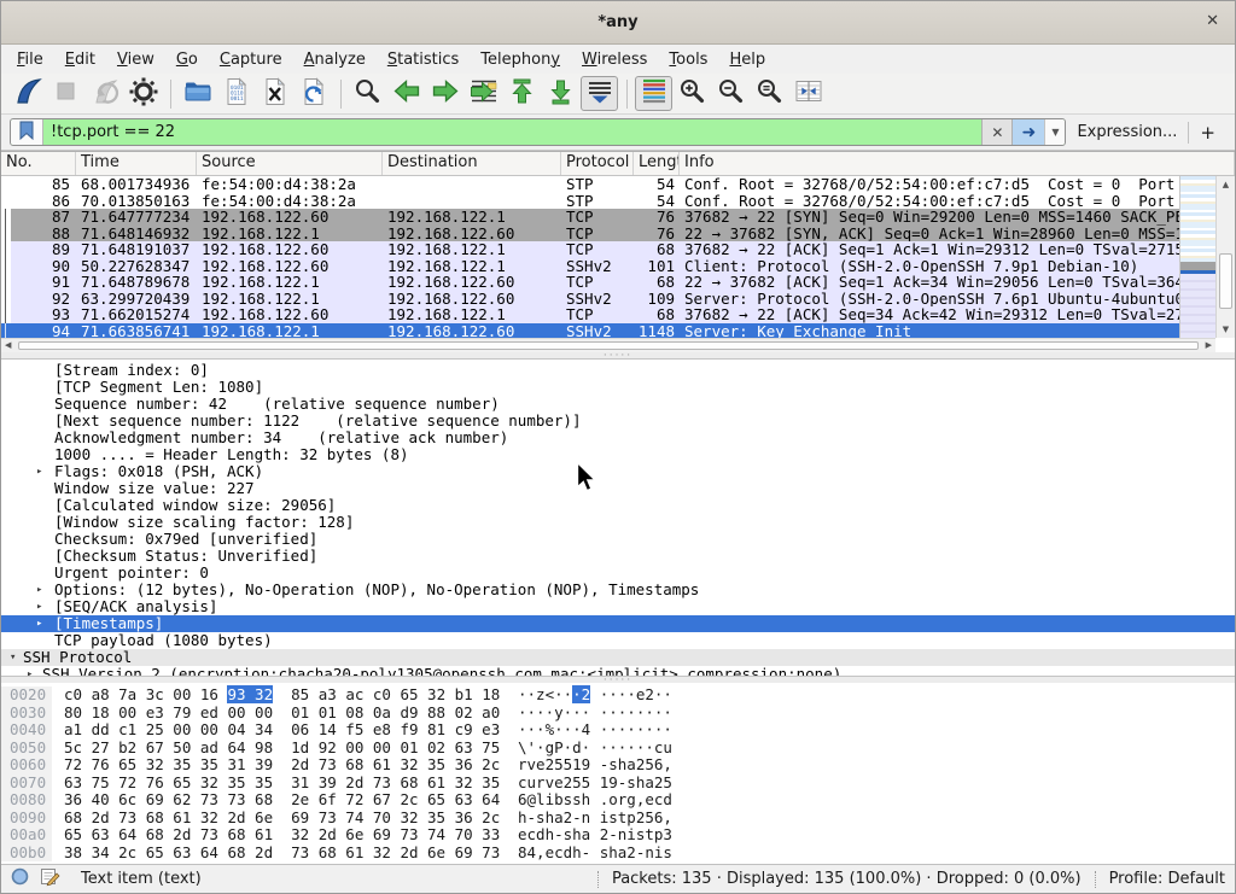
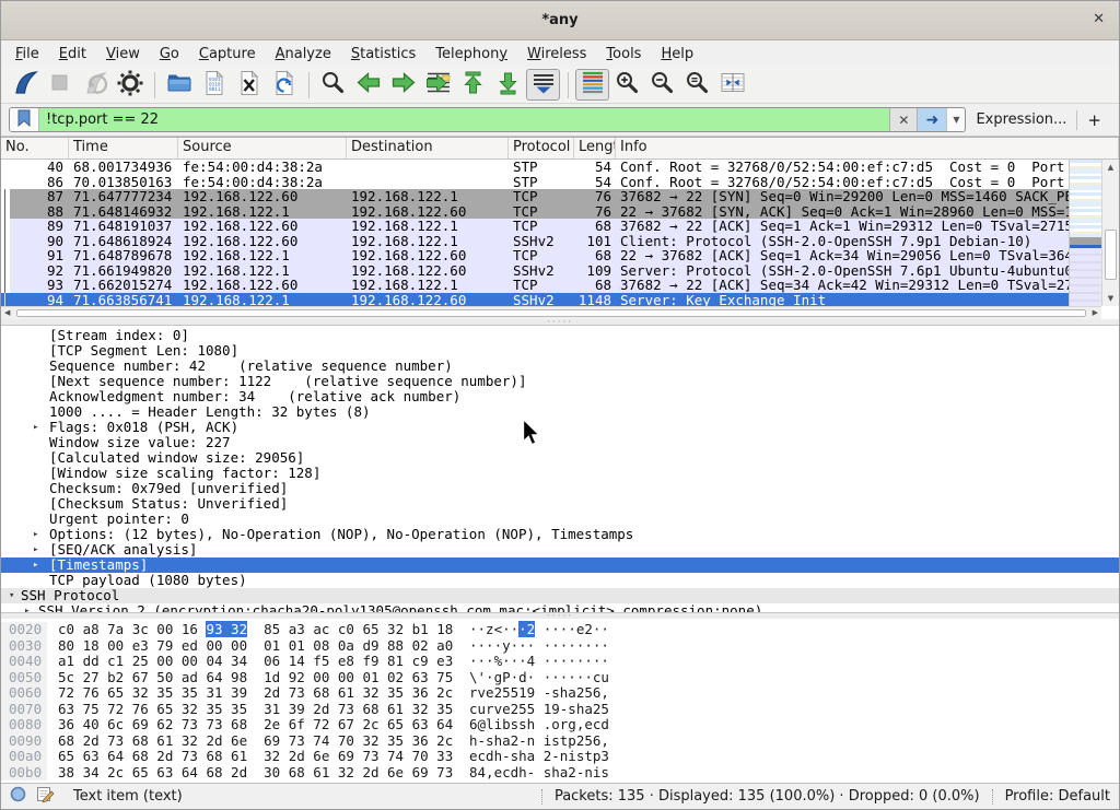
  *any
  ✕
  File
  Edit
  View
  Go
  Capture
  Analyze
  Statistics
  Telephony
  Wireless
  Tools
  Help
  !tcp.port == 22
  ✕
  ➜
  ▼
  Expression...
  +
  No.
  Time
  Source
  Destination
  Protocol
  Info
- 85
+ 40
  68.001734936
  fe:54:00:d4:38:2a
  STP
  54
  Conf. Root = 32768/0/52:54:00:ef:c7:d5 Cost = 0 Port
  86
  70.013850163
  fe:54:00:d4:38:2a
  STP
  54
  Conf. Root = 32768/0/52:54:00:ef:c7:d5 Cost = 0 Port
  87
  71.647777234
  192.168.122.60
  192.168.122.1
  TCP
  76
  37682 → 22 [SYN] Seq=0 Win=29200 Len=0 MSS=1460 SACK_P
  88
  71.648146932
  192.168.122.1
  192.168.122.60
  TCP
  76
  22 → 37682 [SYN, ACK] Seq=0 Ack=1 Win=28960 Len=0 MSS=
  89
  71.648191037
  192.168.122.60
  192.168.122.1
  TCP
  68
  37682 → 22 [ACK] Seq=1 Ack=1 Win=29312 Len=0 TSval=271
  90
- 50.227628347
+ 71.648618924
  192.168.122.60
  192.168.122.1
  SSHv2
  101
  Client: Protocol (SSH-2.0-OpenSSH_7.9p1 Debian-10)
  91
  71.648789678
  192.168.122.1
  192.168.122.60
  TCP
  68
  22 → 37682 [ACK] Seq=1 Ack=34 Win=29056 Len=0 TSval=36
  92
- 63.299720439
+ 71.661949820
  192.168.122.1
  192.168.122.60
  SSHv2
  109
  Server: Protocol (SSH-2.0-OpenSSH_7.6p1 Ubuntu-4ubuntu
  93
  71.662015274
  192.168.122.60
  192.168.122.1
  TCP
  68
  37682 → 22 [ACK] Seq=34 Ack=42 Win=29312 Len=0 TSval=2
  94
  71.663856741
  192.168.122.1
  192.168.122.60
  SSHv2
  1148
  Server: Key Exchange Init
  ▲
  ▼
  ◀
  ▶
  ·····
  [Stream index: 0]
  [TCP Segment Len: 1080]
  Sequence number: 42 (relative sequence number)
  [Next sequence number: 1122 (relative sequence number)]
  Acknowledgment number: 34 (relative ack number)
  1000 .... = Header Length: 32 bytes (8)
  ▸
  Flags: 0x018 (PSH, ACK)
  Window size value: 227
  [Calculated window size: 29056]
  [Window size scaling factor: 128]
  Checksum: 0x79ed [unverified]
  [Checksum Status: Unverified]
  Urgent pointer: 0
  ▸
  Options: (12 bytes), No-Operation (NOP), No-Operation (NOP), Timestamps
  ▸
  [SEQ/ACK analysis]
  ▸
  [Timestamps]
  TCP payload (1080 bytes)
  ▾
  SSH Protocol
  ▸
  SSH Version 2 (encryption:chacha20-poly1305@openssh.com mac:<implicit> compression:none)
  ·····
  0020
  c0 a8 7a 3c 00 16 93 32 85 a3 ac c0 65 32 b1 18
  ··z<···2 ····e2··
  0030
  80 18 00 e3 79 ed 00 00 01 01 08 0a d9 88 02 a0
  ····y··· ········
  0040
  a1 dd c1 25 00 00 04 34 06 14 f5 e8 f9 81 c9 e3
  ···%···4 ········
  0050
  5c 27 b2 67 50 ad 64 98 1d 92 00 00 01 02 63 75
  \'·gP·d· ······cu
  0060
  72 76 65 32 35 35 31 39 2d 73 68 61 32 35 36 2c
  rve25519 -sha256,
  0070
  63 75 72 76 65 32 35 35 31 39 2d 73 68 61 32 35
  curve255 19-sha25
  0080
  36 40 6c 69 62 73 73 68 2e 6f 72 67 2c 65 63 64
  6@libssh .org,ecd
  0090
  68 2d 73 68 61 32 2d 6e 69 73 74 70 32 35 36 2c
  h-sha2-n istp256,
  00a0
  65 63 64 68 2d 73 68 61 32 2d 6e 69 73 74 70 33
  ecdh-sha 2-nistp3
  00b0
- 38 34 2c 65 63 64 68 2d 73 68 61 32 2d 6e 69 73
+ 38 34 2c 65 63 64 68 2d 30 68 61 32 2d 6e 69 73
  84,ecdh- sha2-nis
  Text item (text)
  Packets: 135 · Displayed: 135 (100.0%) · Dropped: 0 (0.0%)
  Profile: Default
